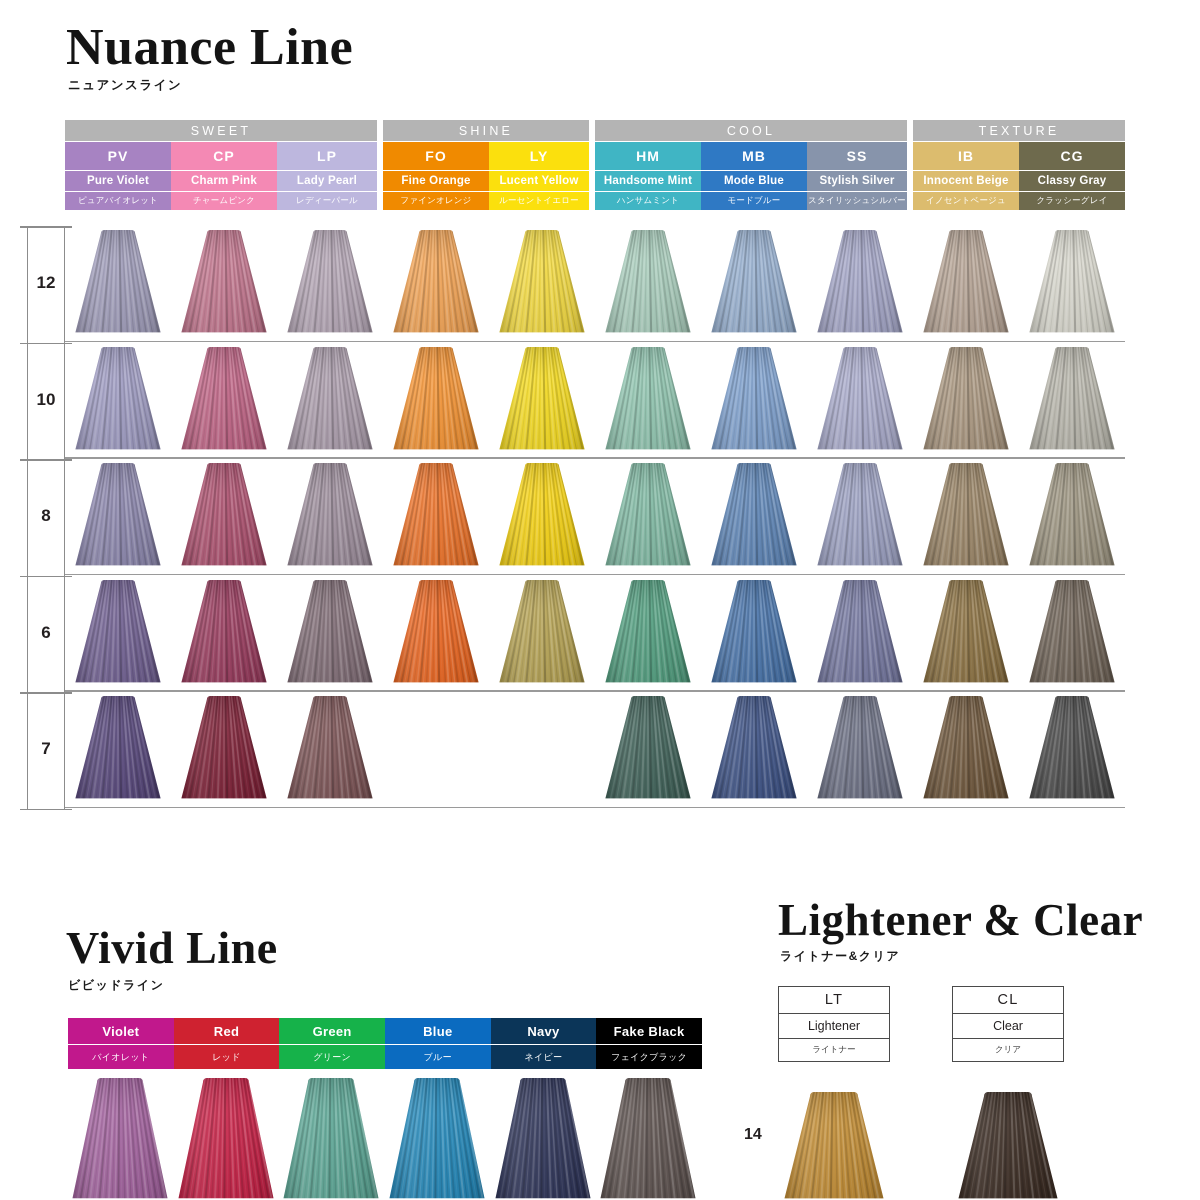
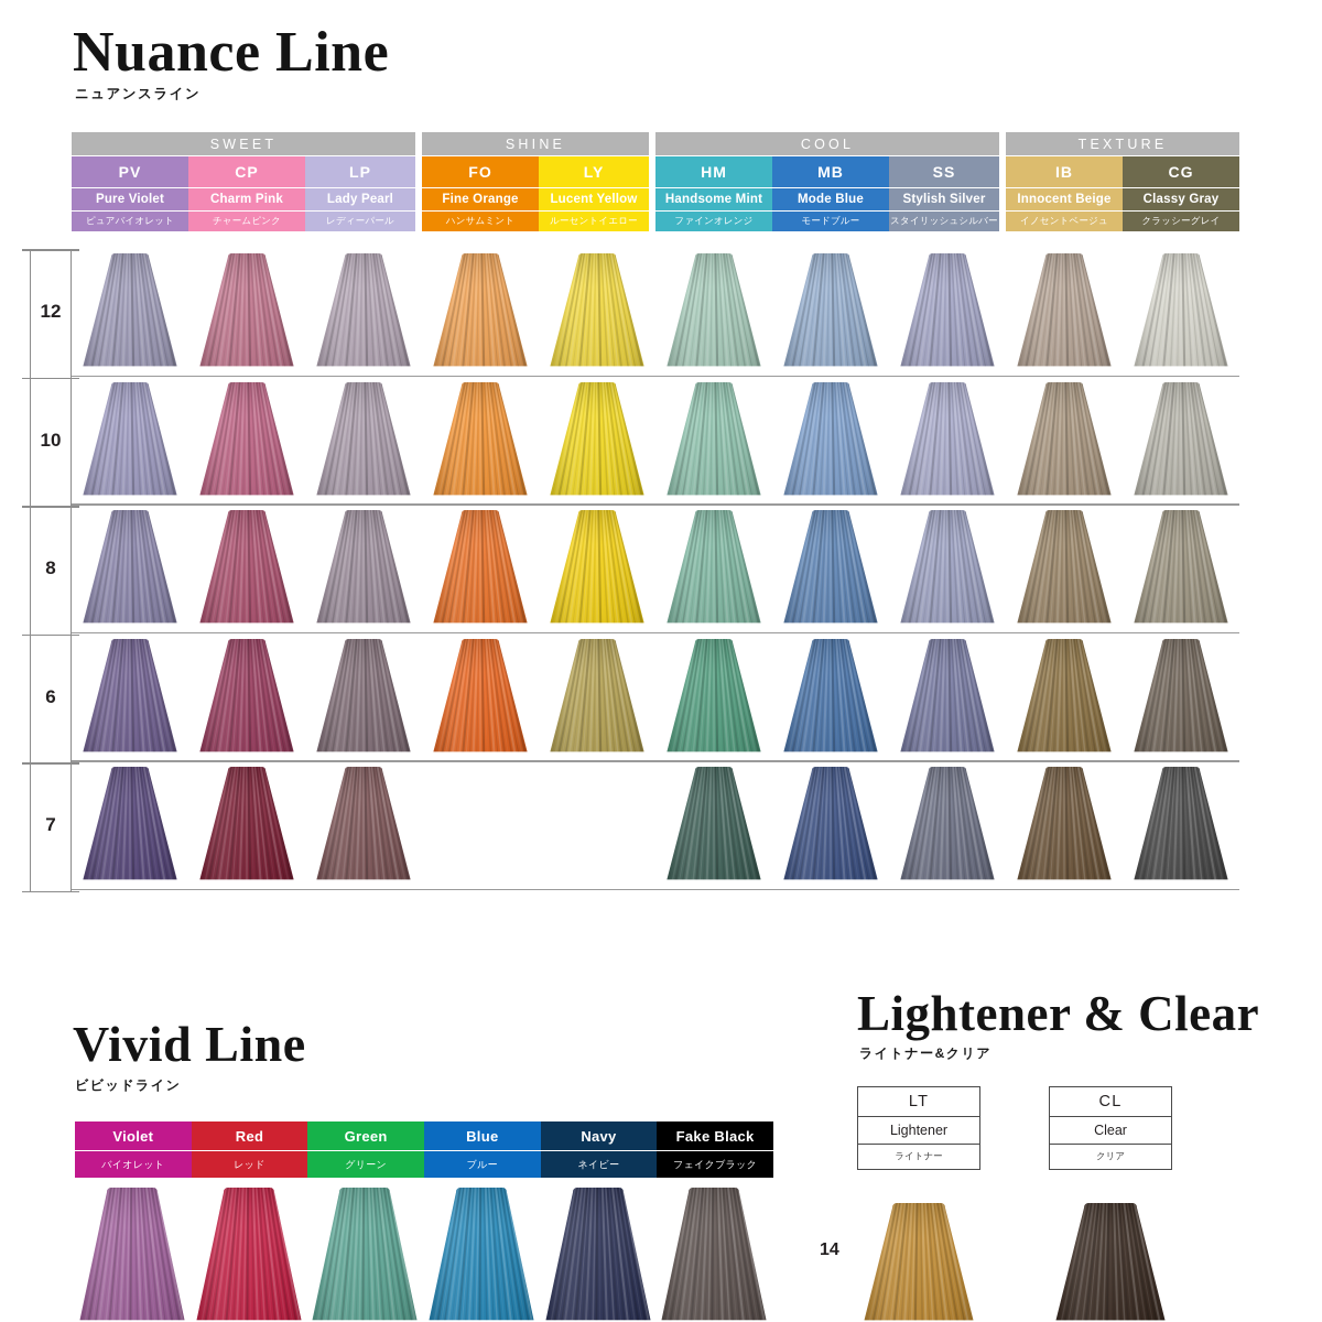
  Nuance Line
  ニュアンスライン
  SWEET
  SHINE
  COOL
  TEXTURE
  PV
  CP
  LP
  FO
  LY
  HM
  MB
  SS
  IB
  CG
  Pure Violet
  Charm Pink
  Lady Pearl
  Fine Orange
  Lucent Yellow
  Handsome Mint
  Mode Blue
  Stylish Silver
  Innocent Beige
  Classy Gray
  ピュアバイオレット
  チャームピンク
  レディーパール
- ファインオレンジ
+ ハンサムミント
  ルーセントイエロー
- ハンサムミント
+ ファインオレンジ
  モードブルー
  スタイリッシュシルバー
  イノセントベージュ
  クラッシーグレイ
  12
  10
  8
  6
  7
  Vivid Line
  ビビッドライン
  Violet
  Red
  Green
  Blue
  Navy
  Fake Black
  バイオレット
  レッド
  グリーン
  ブルー
  ネイビー
  フェイクブラック
  Lightener & Clear
  ライトナー&クリア
  14
  LT
  Lightener
  ライトナー
  CL
  Clear
  クリア
